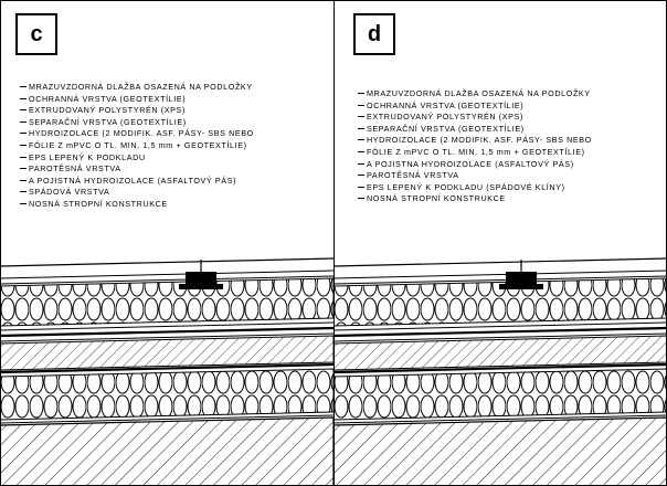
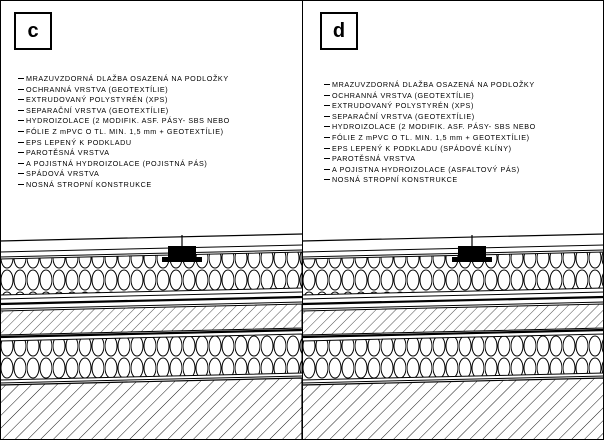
  c
  MRAZUVZDORNÁ DLAŽBA OSAZENÁ NA PODLOŽKY
  OCHRANNÁ VRSTVA (GEOTEXTÍLIE)
  EXTRUDOVANÝ POLYSTYRÉN (XPS)
  SEPARAČNÍ VRSTVA (GEOTEXTÍLIE)
  HYDROIZOLACE (2 MODIFIK. ASF. PÁSY- SBS NEBO
  FÓLIE Z mPVC O TL. MIN. 1,5 mm + GEOTEXTÍLIE)
  EPS LEPENÝ K PODKLADU
  PAROTĚSNÁ VRSTVA
- A POJISTNÁ HYDROIZOLACE (ASFALTOVÝ PÁS)
+ A POJISTNÁ HYDROIZOLACE (POJISTNÁ PÁS)
  SPÁDOVÁ VRSTVA
  NOSNÁ STROPNÍ KONSTRUKCE
  d
  MRAZUVZDORNÁ DLAŽBA OSAZENÁ NA PODLOŽKY
  OCHRANNÁ VRSTVA (GEOTEXTÍLIE)
  EXTRUDOVANÝ POLYSTYRÉN (XPS)
  SEPARAČNÍ VRSTVA (GEOTEXTÍLIE)
  HYDROIZOLACE (2 MODIFIK. ASF. PÁSY- SBS NEBO
  FÓLIE Z mPVC O TL. MIN. 1,5 mm + GEOTEXTÍLIE)
- A POJISTNA HYDROIZOLACE (ASFALTOVÝ PÁS)
+ EPS LEPENÝ K PODKLADU (SPÁDOVÉ KLÍNY)
  PAROTĚSNÁ VRSTVA
- EPS LEPENÝ K PODKLADU (SPÁDOVÉ KLÍNY)
+ A POJISTNA HYDROIZOLACE (ASFALTOVÝ PÁS)
  NOSNÁ STROPNÍ KONSTRUKCE
